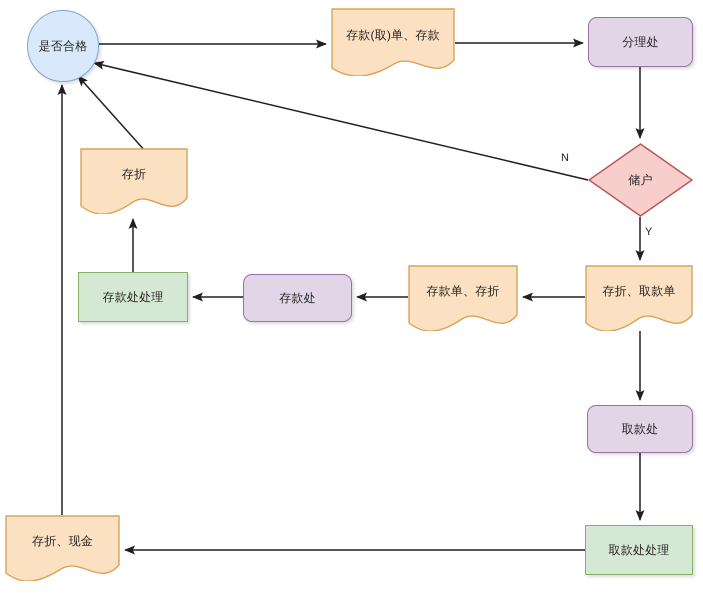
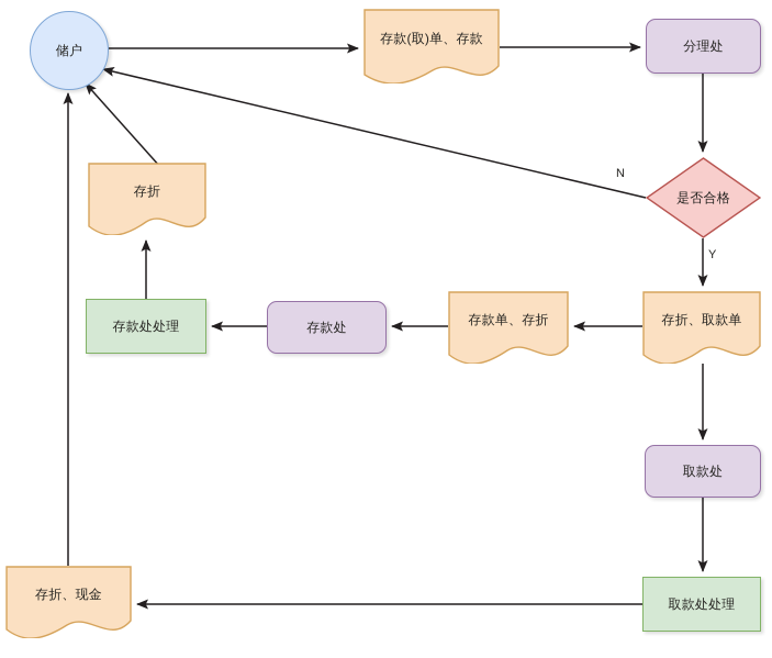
- 是否合格
+ 储户
  存款(取)单、存款
  分理处
- 储户
+ 是否合格
  存折
  存款处处理
  存款处
  存款单、存折
  存折、取款单
  取款处
  取款处处理
  存折、现金
  N
  Y
